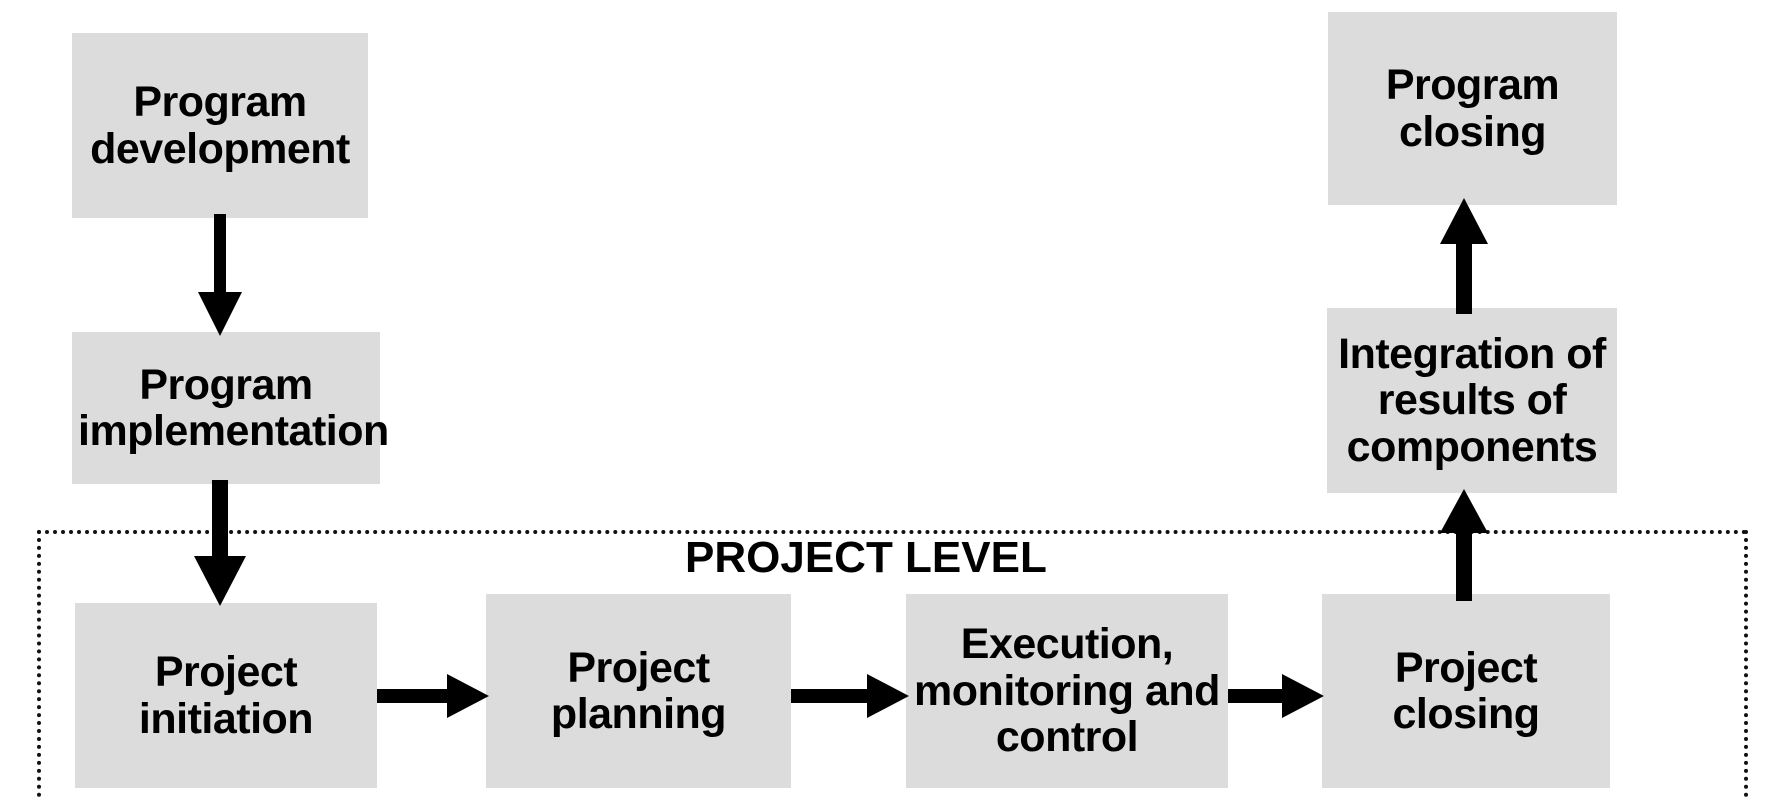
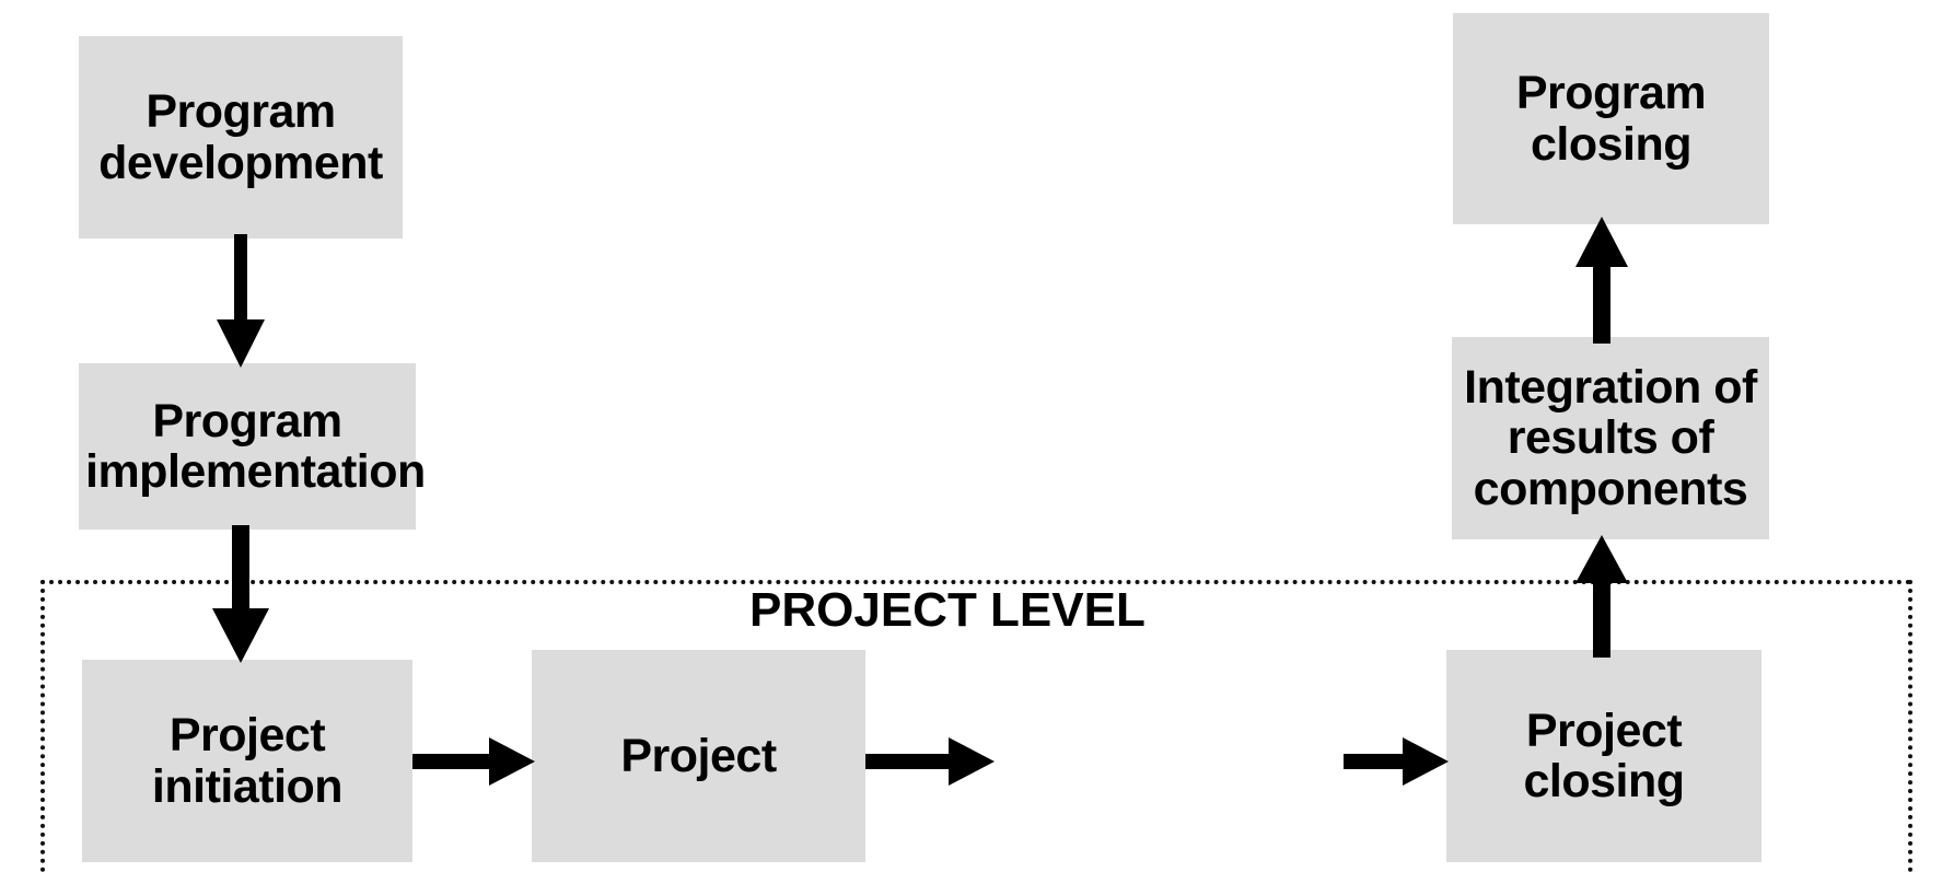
  PROJECT LEVEL
  Program
  development
  Program
  implementation
  Program
  closing
  Integration of
  results of
  components
  Project
  initiation
  Project
- planning
- Execution,
- monitoring and
- control
  Project
  closing
